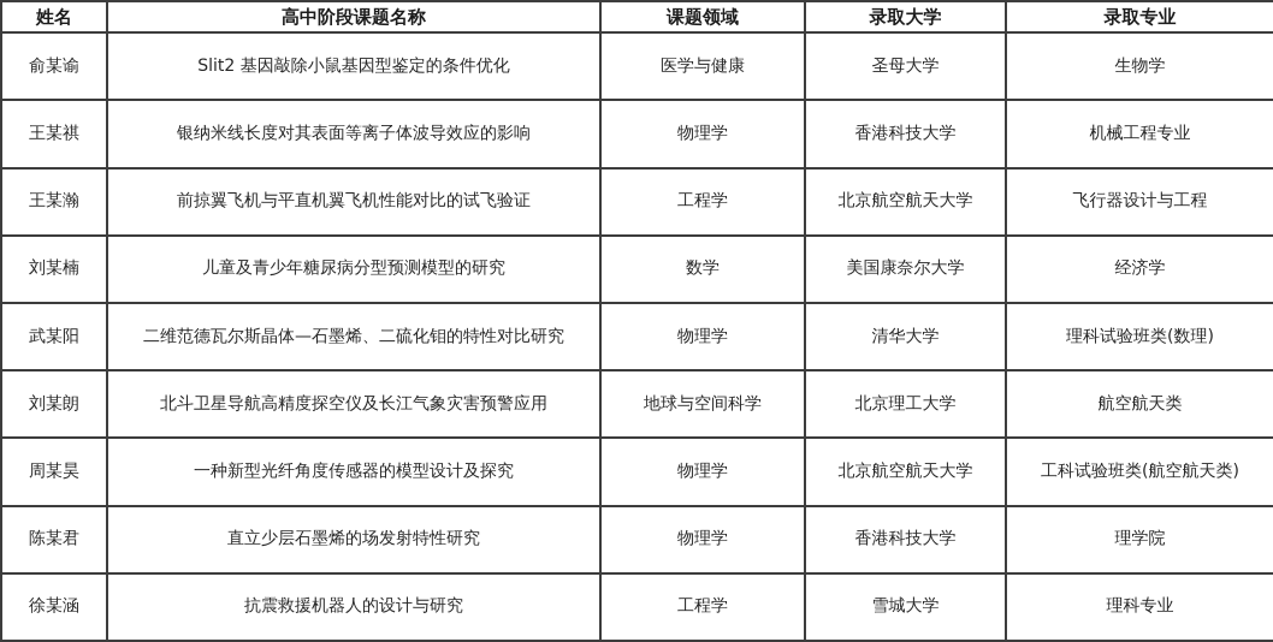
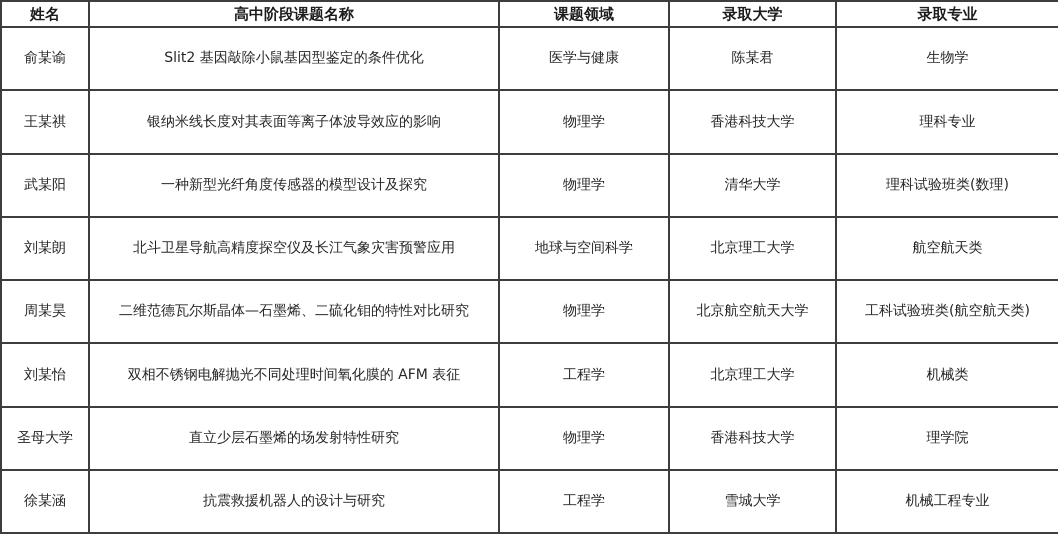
  姓名	高中阶段课题名称	课题领域	录取大学	录取专业
- 俞某谕	Slit2 基因敲除小鼠基因型鉴定的条件优化	医学与健康	圣母大学	生物学
+ 俞某谕	Slit2 基因敲除小鼠基因型鉴定的条件优化	医学与健康	陈某君	生物学
- 王某祺	银纳米线长度对其表面等离子体波导效应的影响	物理学	香港科技大学	机械工程专业
+ 王某祺	银纳米线长度对其表面等离子体波导效应的影响	物理学	香港科技大学	理科专业
- 王某瀚	前掠翼飞机与平直机翼飞机性能对比的试飞验证	工程学	北京航空航天大学	飞行器设计与工程
- 刘某楠	儿童及青少年糖尿病分型预测模型的研究	数学	美国康奈尔大学	经济学
- 武某阳	二维范德瓦尔斯晶体—石墨烯、二硫化钼的特性对比研究	物理学	清华大学	理科试验班类(数理)
+ 武某阳	一种新型光纤角度传感器的模型设计及探究	物理学	清华大学	理科试验班类(数理)
  刘某朗	北斗卫星导航高精度探空仪及长江气象灾害预警应用	地球与空间科学	北京理工大学	航空航天类
- 周某昊	一种新型光纤角度传感器的模型设计及探究	物理学	北京航空航天大学	工科试验班类(航空航天类)
+ 周某昊	二维范德瓦尔斯晶体—石墨烯、二硫化钼的特性对比研究	物理学	北京航空航天大学	工科试验班类(航空航天类)
+ 刘某怡	双相不锈钢电解抛光不同处理时间氧化膜的 AFM 表征	工程学	北京理工大学	机械类
- 陈某君	直立少层石墨烯的场发射特性研究	物理学	香港科技大学	理学院
+ 圣母大学	直立少层石墨烯的场发射特性研究	物理学	香港科技大学	理学院
- 徐某涵	抗震救援机器人的设计与研究	工程学	雪城大学	理科专业
+ 徐某涵	抗震救援机器人的设计与研究	工程学	雪城大学	机械工程专业
